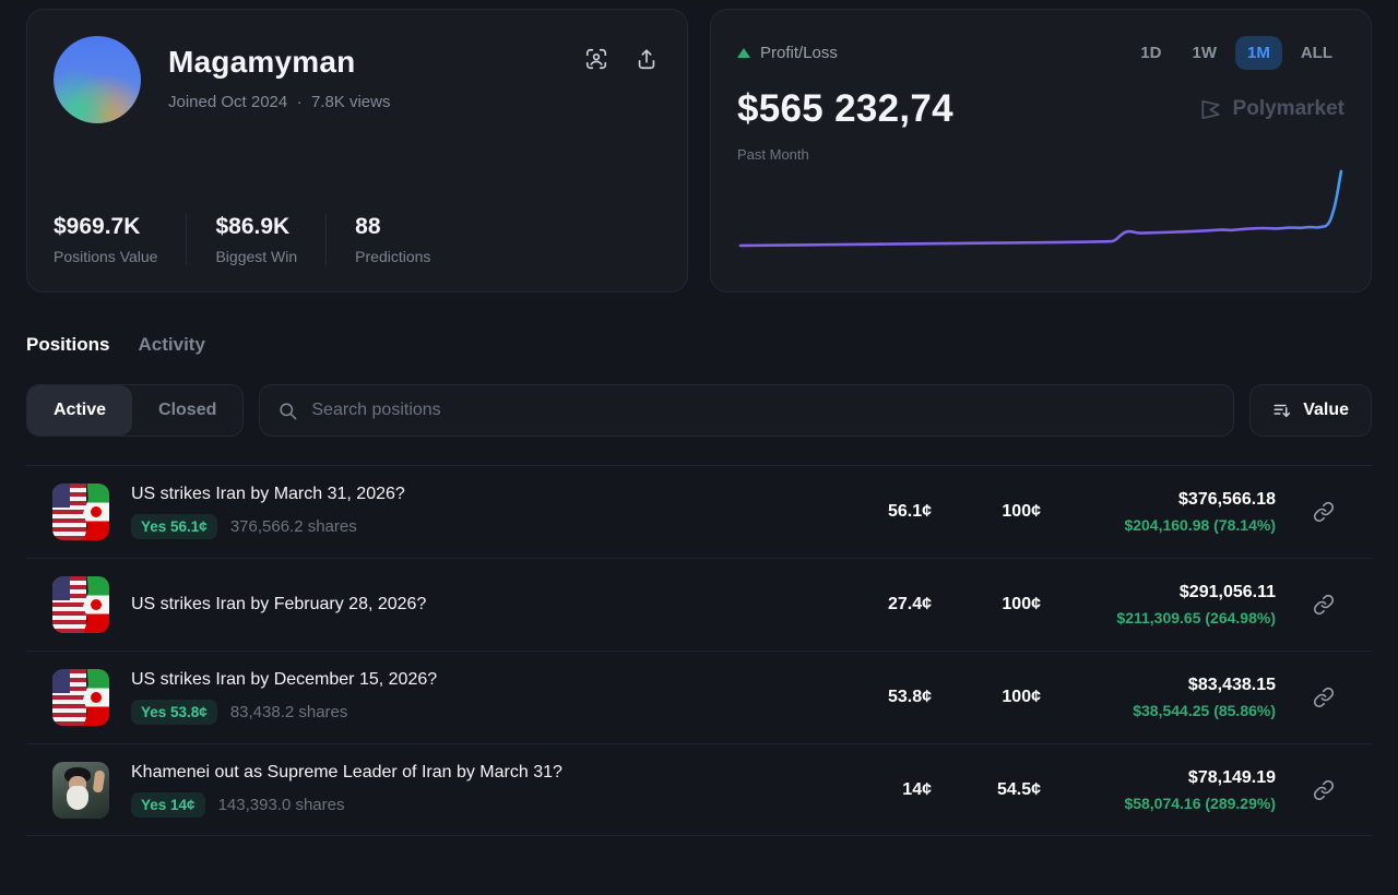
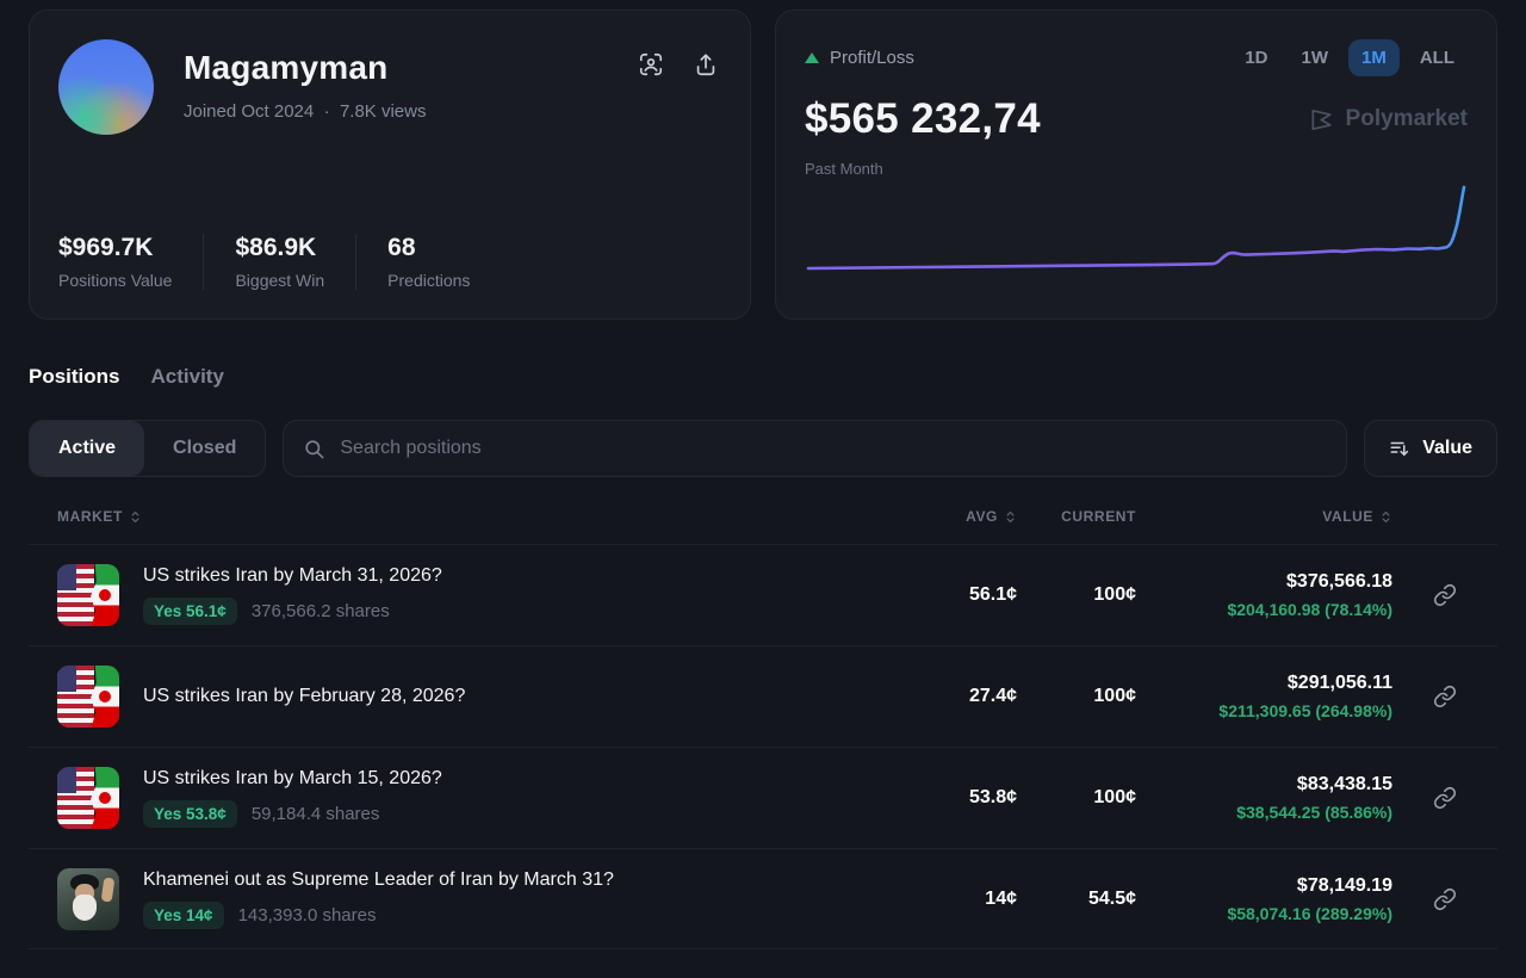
  Magamyman
  Joined Oct 2024 · 7.8K views
  $969.7K
  Positions Value
  $86.9K
  Biggest Win
- 88
+ 68
  Predictions
  Profit/Loss
  1D
  1W
  1M
  ALL
  $565 232,74
  Polymarket
  Past Month
  Positions
  Activity
  Active
  Closed
  Search positions
  Value
+ MARKET
+ AVG
+ CURRENT
+ VALUE
  US strikes Iran by March 31, 2026?
  Yes 56.1¢
  376,566.2 shares
  56.1¢
  100¢
  $376,566.18
  $204,160.98 (78.14%)
  US strikes Iran by February 28, 2026?
  27.4¢
  100¢
  $291,056.11
  $211,309.65 (264.98%)
- US strikes Iran by December 15, 2026?
+ US strikes Iran by March 15, 2026?
  Yes 53.8¢
- 83,438.2 shares
+ 59,184.4 shares
  53.8¢
  100¢
  $83,438.15
  $38,544.25 (85.86%)
  Khamenei out as Supreme Leader of Iran by March 31?
  Yes 14¢
  143,393.0 shares
  14¢
  54.5¢
  $78,149.19
  $58,074.16 (289.29%)
